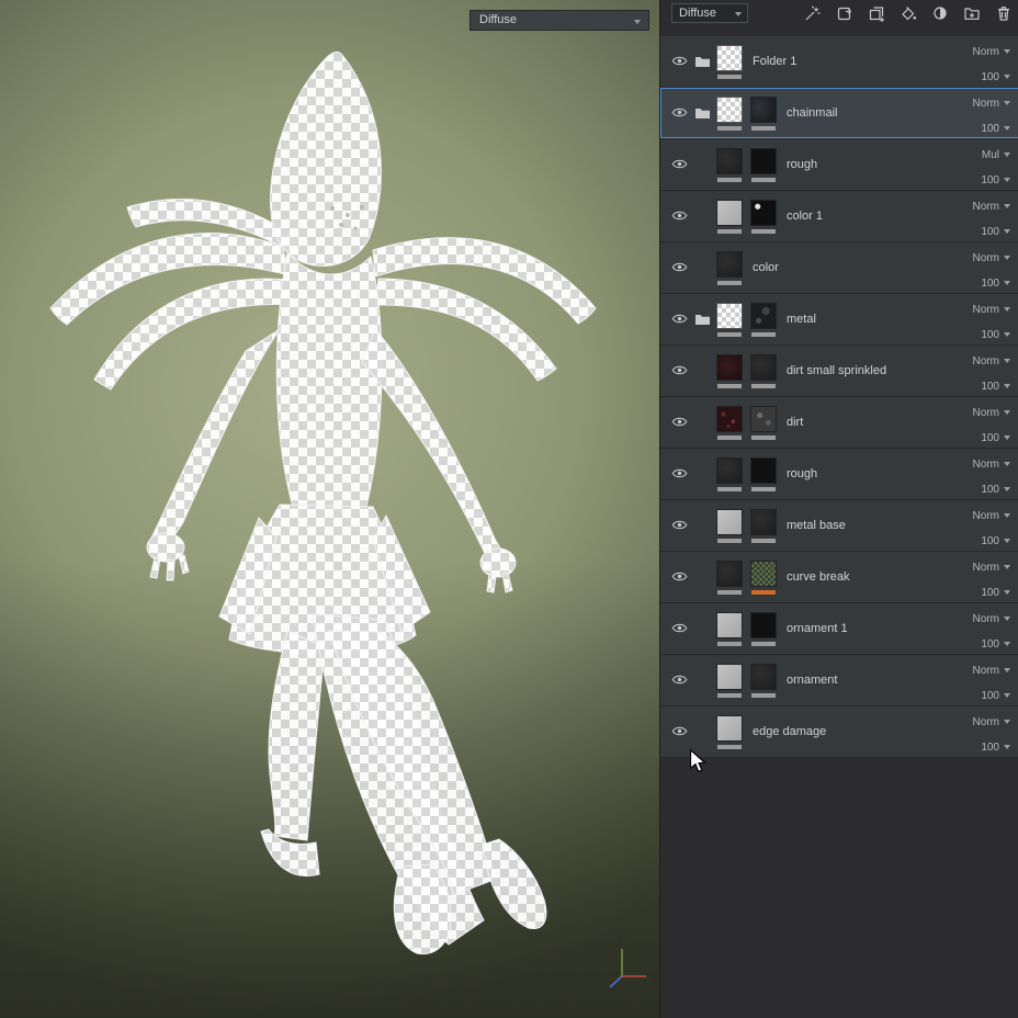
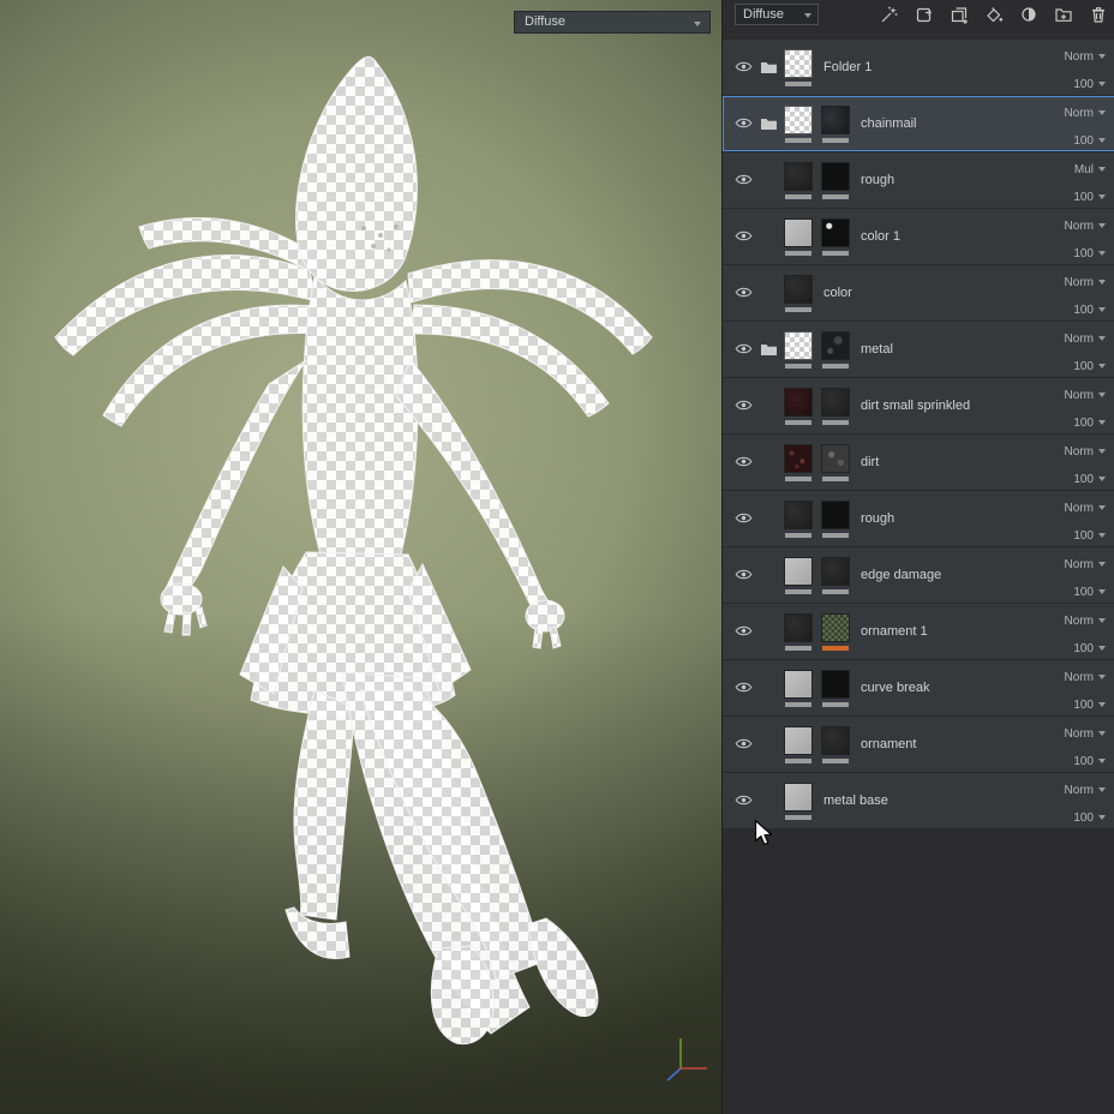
  Diffuse
  Diffuse
  Folder 1
  Norm
  100
  chainmail
  Norm
  100
  rough
  Mul
  100
  color 1
  Norm
  100
  color
  Norm
  100
  metal
  Norm
  100
  dirt small sprinkled
  Norm
  100
  dirt
  Norm
  100
  rough
  Norm
  100
- metal base
+ edge damage
  Norm
  100
- curve break
+ ornament 1
  Norm
  100
- ornament 1
+ curve break
  Norm
  100
  ornament
  Norm
  100
- edge damage
+ metal base
  Norm
  100
